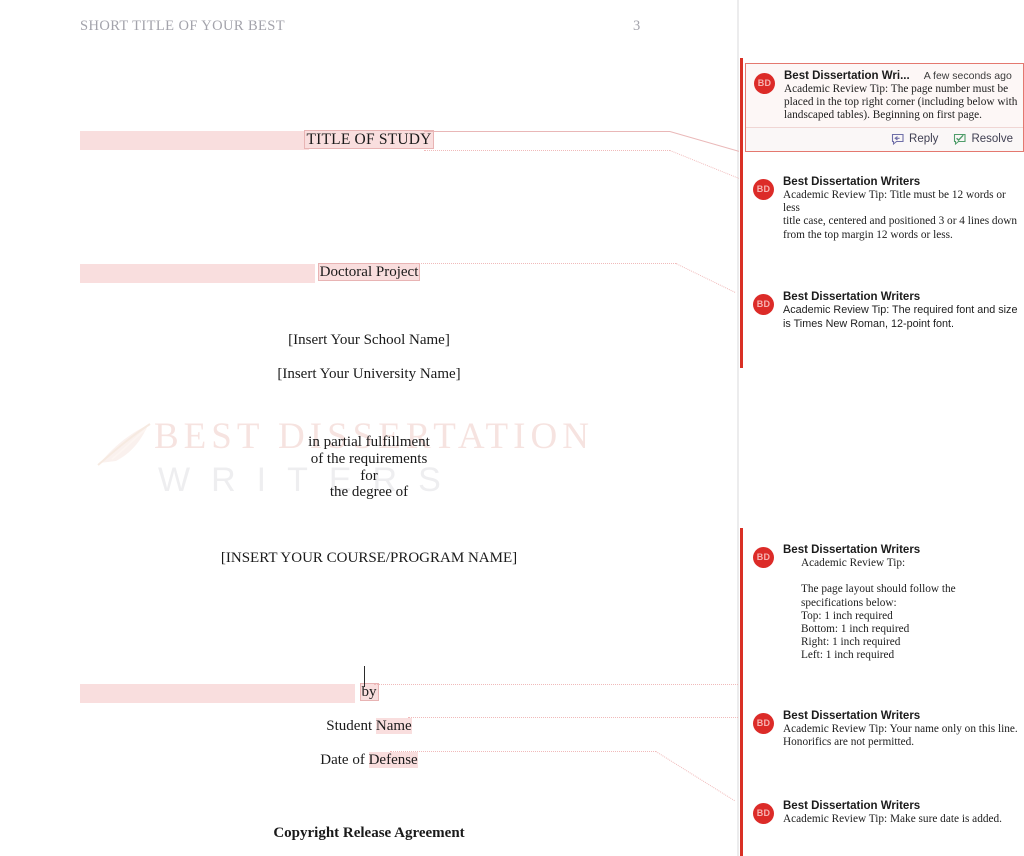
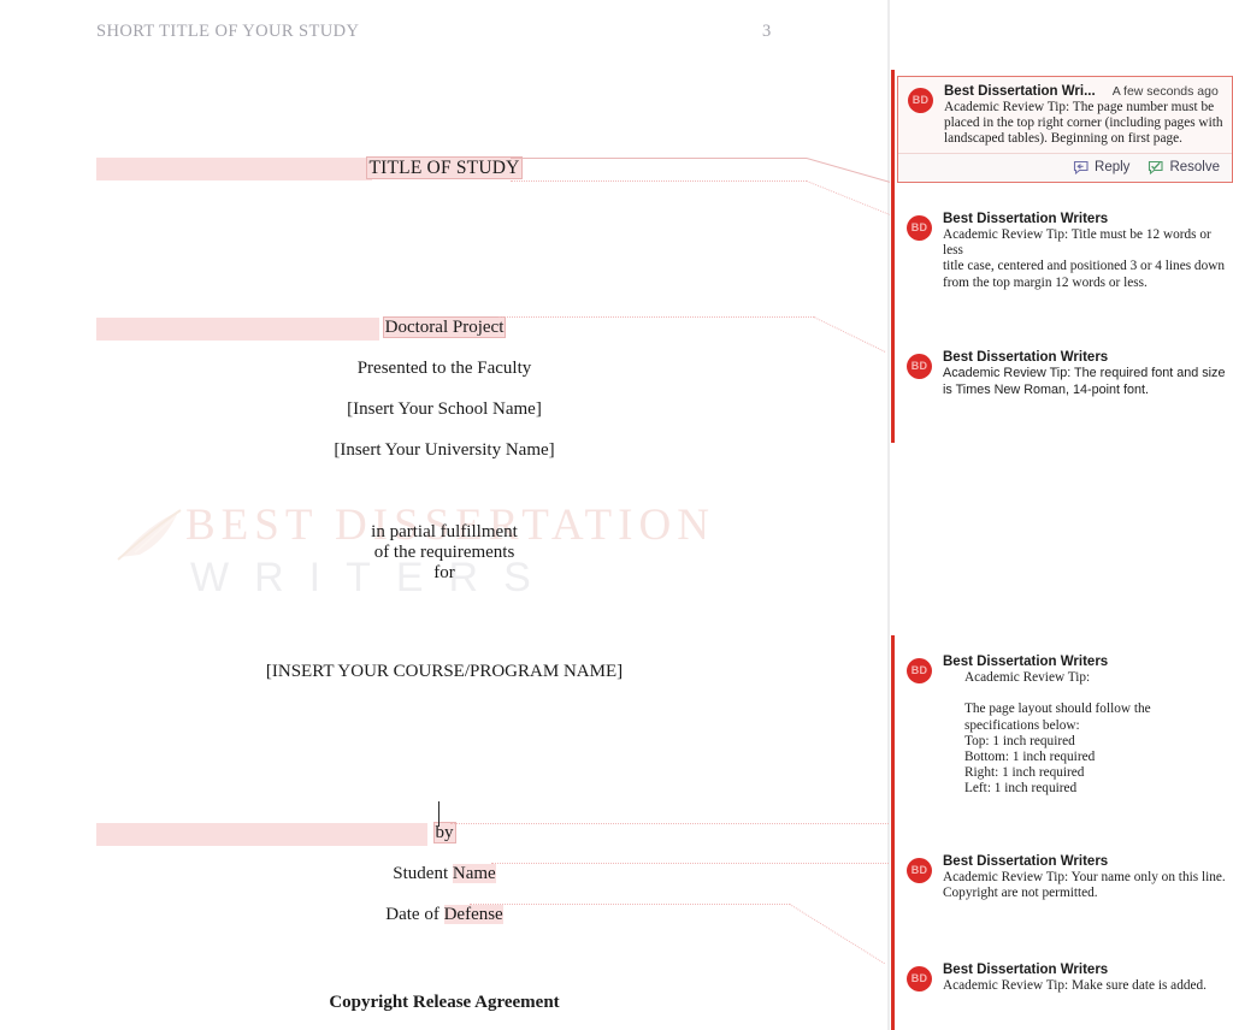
- SHORT TITLE OF YOUR BEST
+ SHORT TITLE OF YOUR STUDY
  3
  BEST DISSERTATION
  WRITERS
  TITLE OF STUDY
  Doctoral Project
+ Presented to the Faculty
  [Insert Your School Name]
  [Insert Your University Name]
  in partial fulfillment
  of the requirements
  for
- the degree of
  [INSERT YOUR COURSE/PROGRAM NAME]
  by
  Student Name
  Date of Defense
  Copyright Release Agreement
  BD
  Best Dissertation Wri...
  A few seconds ago
- Academic Review Tip: The page number must be placed in the top right corner (including below with landscaped tables). Beginning on first page.
+ Academic Review Tip: The page number must be placed in the top right corner (including pages with landscaped tables). Beginning on first page.
  Reply
  Resolve
  BD
  Best Dissertation Writers
  Academic Review Tip: Title must be 12 words or less
  title case, centered and positioned 3 or 4 lines down from the top margin 12 words or less.
  BD
  Best Dissertation Writers
- Academic Review Tip: The required font and size is Times New Roman, 12-point font.
+ Academic Review Tip: The required font and size is Times New Roman, 14-point font.
  BD
  Best Dissertation Writers
  Academic Review Tip:
  The page layout should follow the specifications below:
  Top: 1 inch required
  Bottom: 1 inch required
  Right: 1 inch required
  Left: 1 inch required
  BD
  Best Dissertation Writers
- Academic Review Tip: Your name only on this line. Honorifics are not permitted.
+ Academic Review Tip: Your name only on this line. Copyright are not permitted.
  BD
  Best Dissertation Writers
  Academic Review Tip: Make sure date is added.
